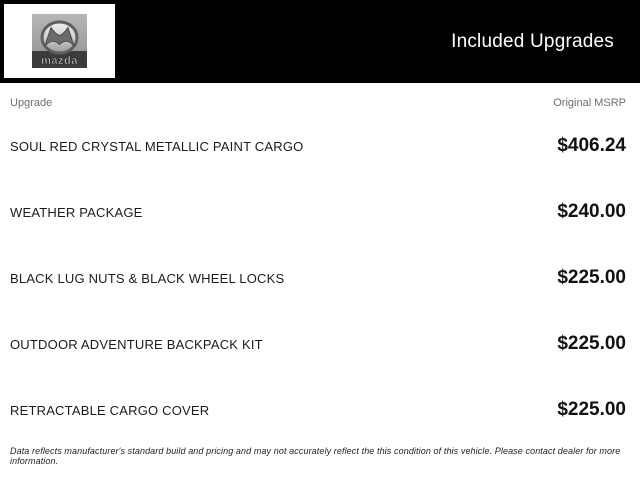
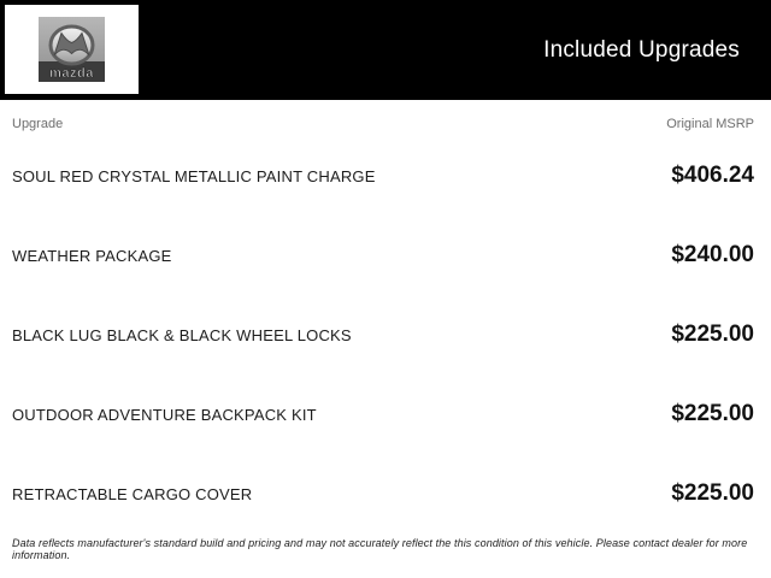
  mazda
  Included Upgrades
  Upgrade
  Original MSRP
- SOUL RED CRYSTAL METALLIC PAINT CARGO
+ SOUL RED CRYSTAL METALLIC PAINT CHARGE
  $406.24
  WEATHER PACKAGE
  $240.00
- BLACK LUG NUTS & BLACK WHEEL LOCKS
+ BLACK LUG BLACK & BLACK WHEEL LOCKS
  $225.00
  OUTDOOR ADVENTURE BACKPACK KIT
  $225.00
  RETRACTABLE CARGO COVER
  $225.00
  Data reflects manufacturer's standard build and pricing and may not accurately reflect the this condition of this vehicle. Please contact dealer for more information.
